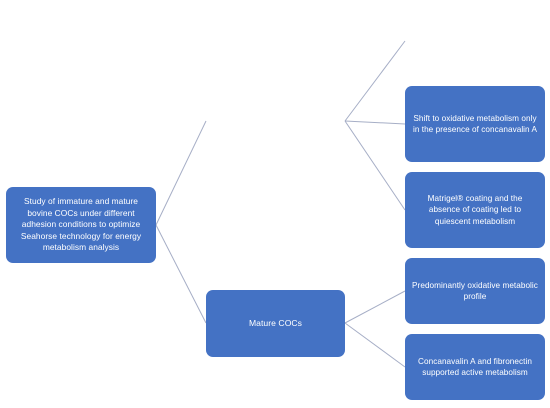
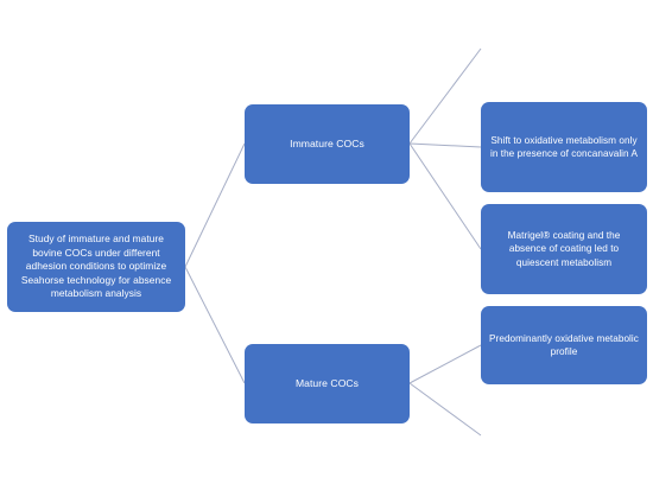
- Study of immature and mature bovine COCs under different adhesion conditions to optimize Seahorse technology for energy metabolism analysis
+ Study of immature and mature bovine COCs under different adhesion conditions to optimize Seahorse technology for absence metabolism analysis
+ Immature COCs
  Mature COCs
  Shift to oxidative metabolism only in the presence of concanavalin A
  Matrigel® coating and the absence of coating led to quiescent metabolism
  Predominantly oxidative metabolic profile
- Concanavalin A and fibronectin supported active metabolism
